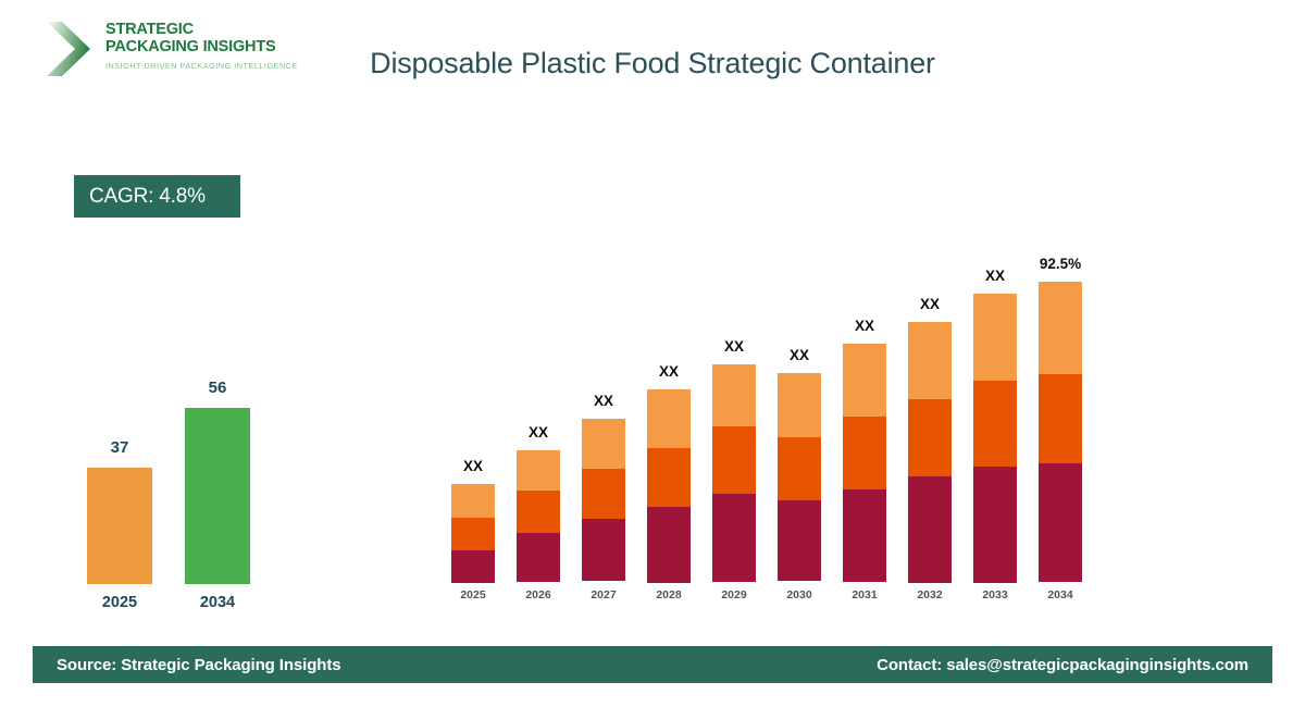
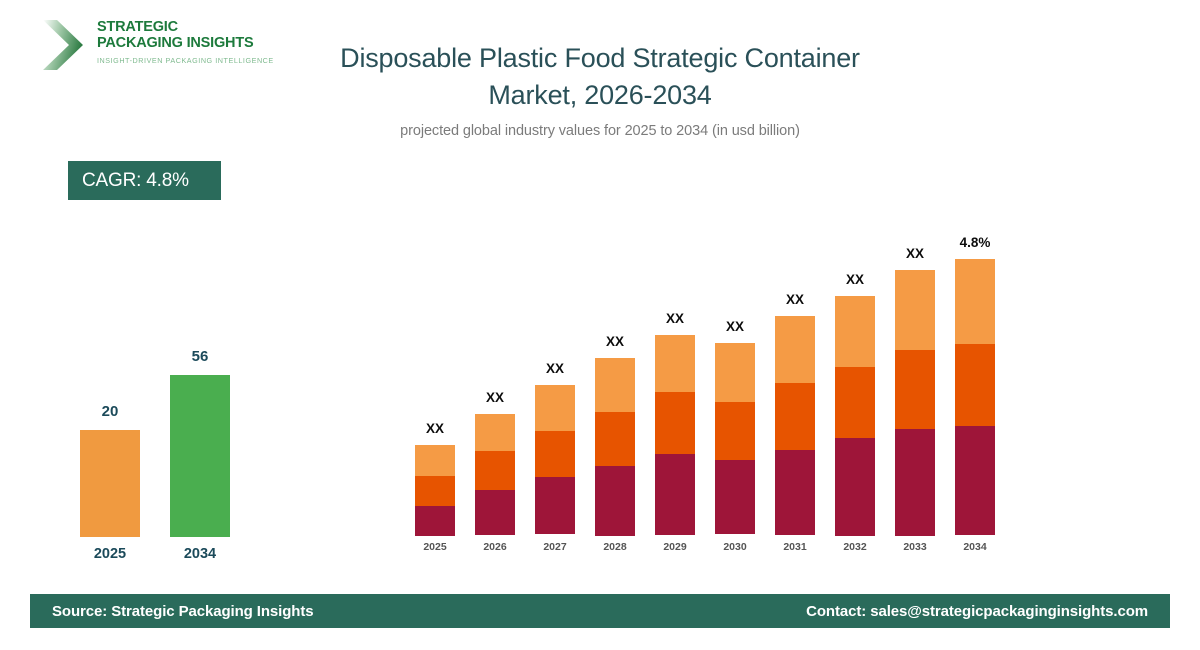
  STRATEGIC
  PACKAGING INSIGHTS
  INSIGHT-DRIVEN PACKAGING INTELLIGENCE
  Disposable Plastic Food Strategic Container
+ Market, 2026-2034
+ projected global industry values for 2025 to 2034 (in usd billion)
  CAGR: 4.8%
- 37
+ 20
  2025
  56
  2034
  XX
  2025
  XX
  2026
  XX
  2027
  XX
  2028
  XX
  2029
  XX
  2030
  XX
  2031
  XX
  2032
  XX
  2033
- 92.5%
+ 4.8%
  2034
  Source: Strategic Packaging Insights
  Contact: sales@strategicpackaginginsights.com
